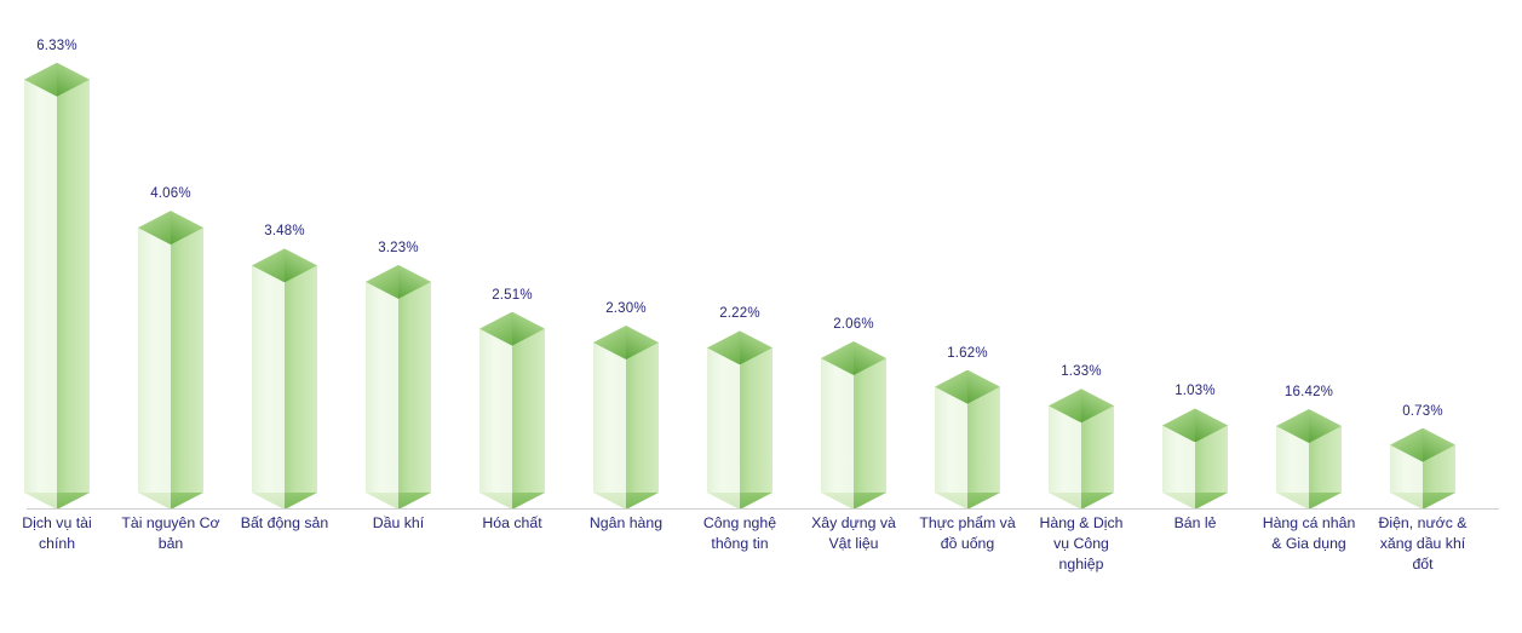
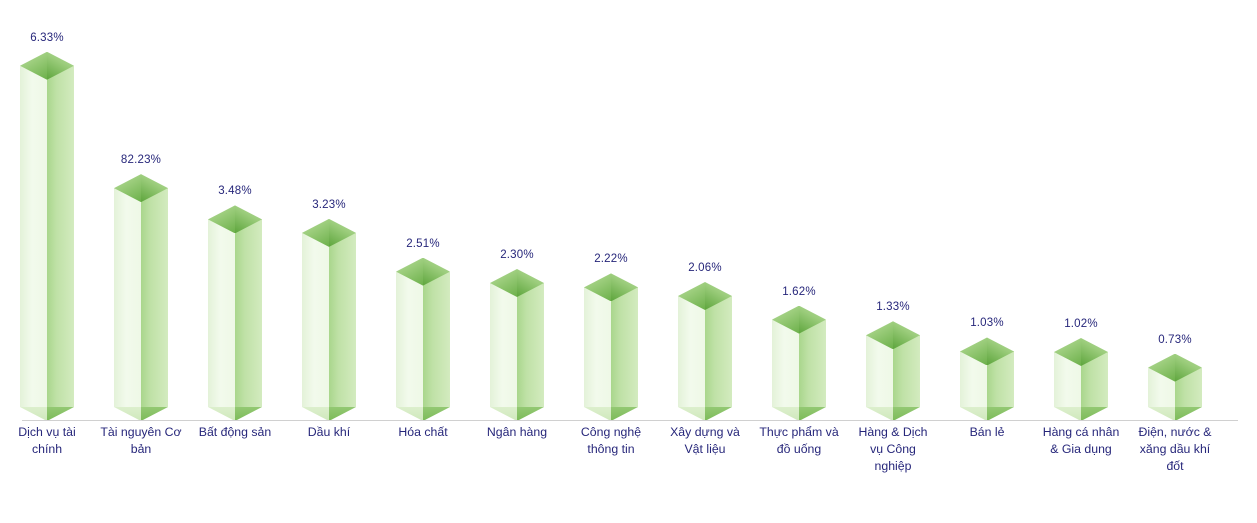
  6.33%
- 4.06%
+ 82.23%
  3.48%
  3.23%
  2.51%
  2.30%
  2.22%
  2.06%
  1.62%
  1.33%
  1.03%
- 16.42%
+ 1.02%
  0.73%
  Dịch vụ tài
  chính
  Tài nguyên Cơ
  bản
  Bất động sản
  Dầu khí
  Hóa chất
  Ngân hàng
  Công nghệ
  thông tin
  Xây dựng và
  Vật liệu
  Thực phẩm và
  đồ uống
  Hàng & Dịch
  vụ Công
  nghiệp
  Bán lẻ
  Hàng cá nhân
  & Gia dụng
  Điện, nước &
  xăng dầu khí
  đốt
